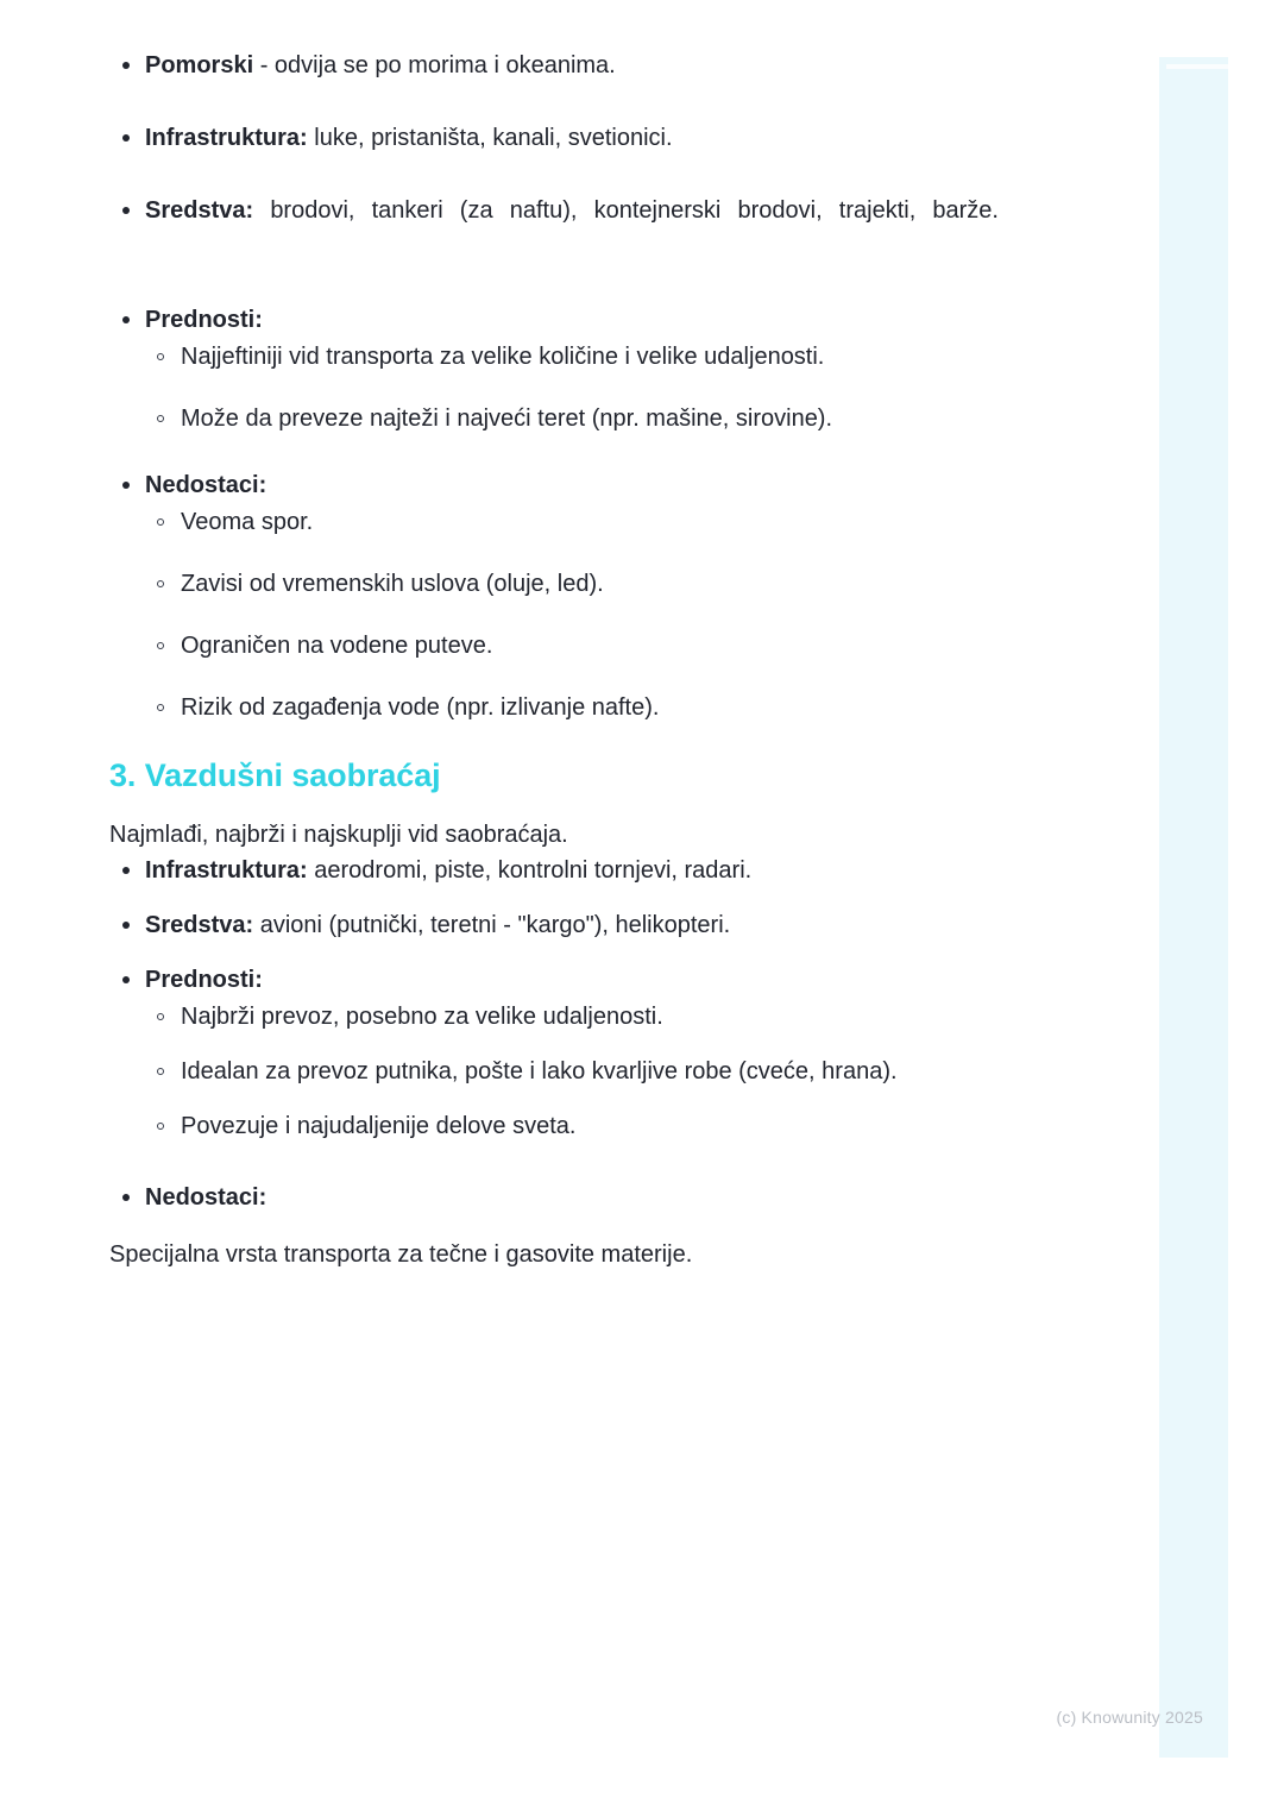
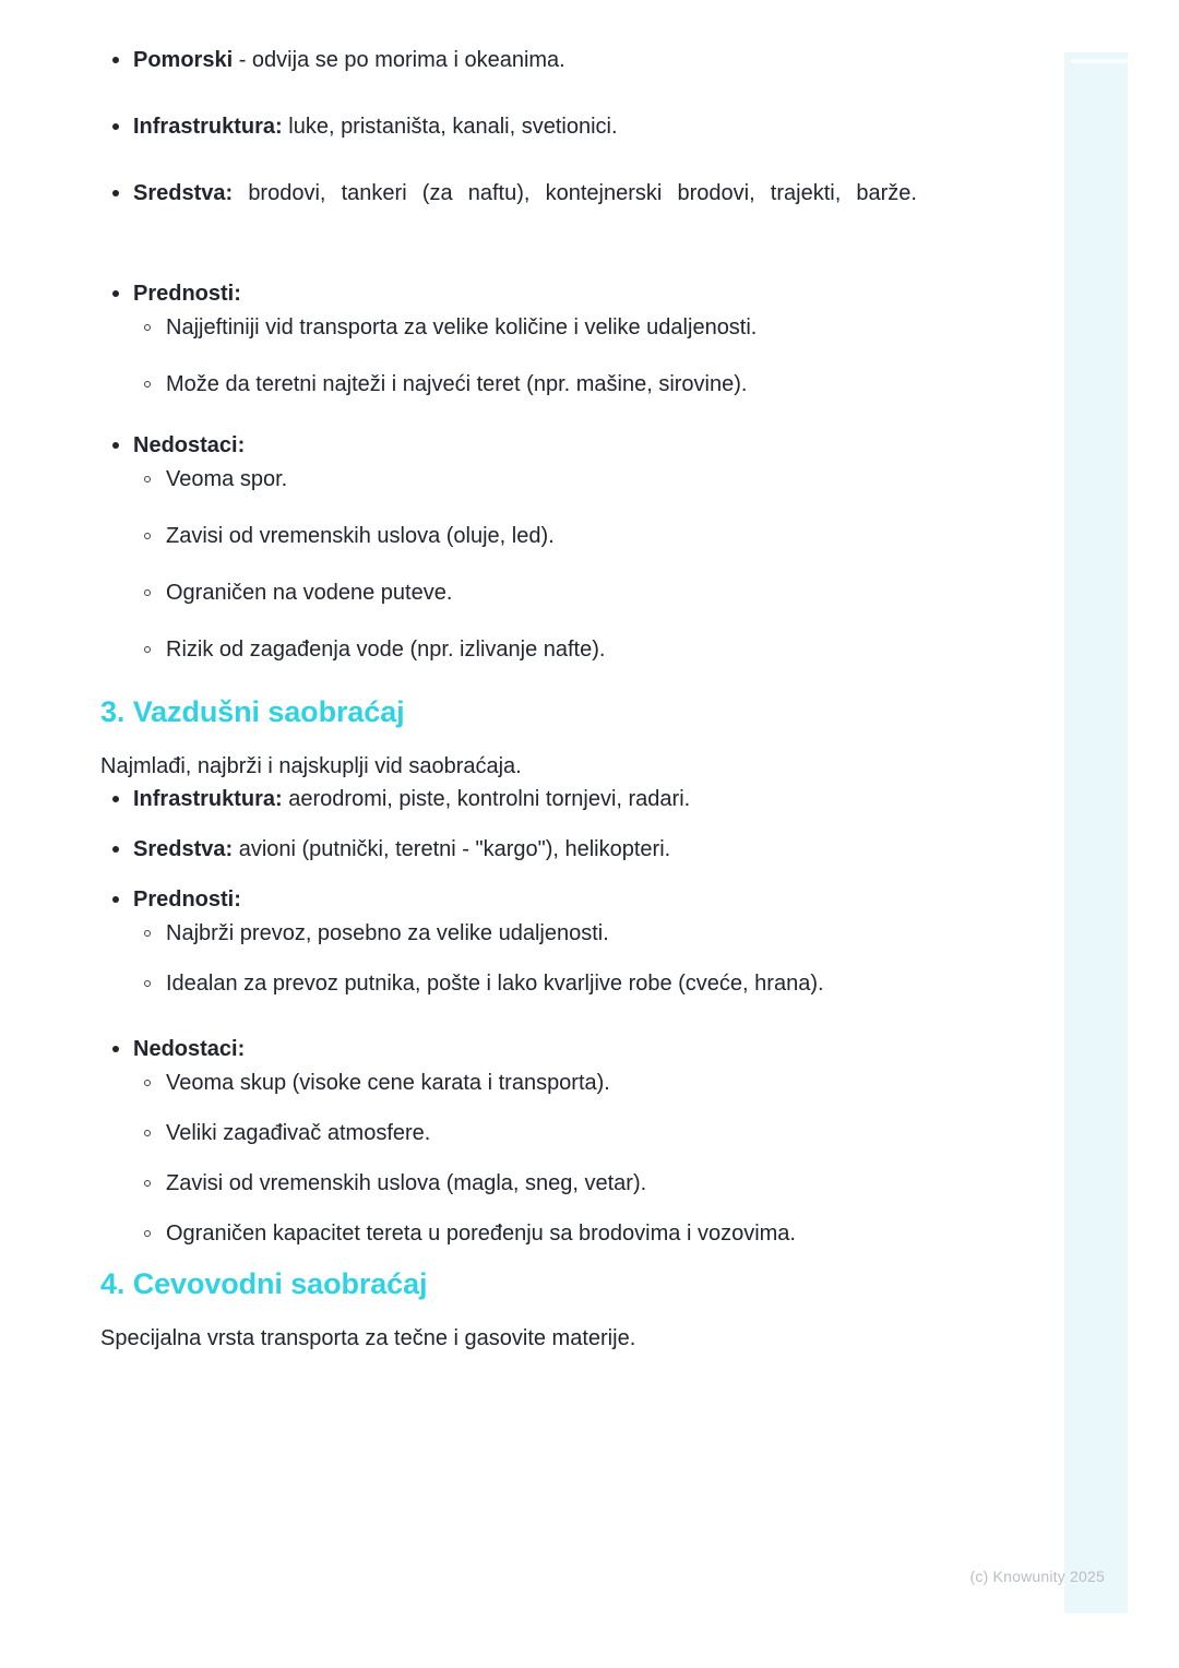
  Pomorski - odvija se po morima i okeanima.
  Infrastruktura: luke, pristaništa, kanali, svetionici.
  Sredstva: brodovi, tankeri (za naftu), kontejnerski brodovi, trajekti, barže.
  Prednosti:
  Najjeftiniji vid transporta za velike količine i velike udaljenosti.
- Može da preveze najteži i najveći teret (npr. mašine, sirovine).
+ Može da teretni najteži i najveći teret (npr. mašine, sirovine).
  Nedostaci:
  Veoma spor.
  Zavisi od vremenskih uslova (oluje, led).
  Ograničen na vodene puteve.
  Rizik od zagađenja vode (npr. izlivanje nafte).
  3. Vazdušni saobraćaj
  Najmlađi, najbrži i najskuplji vid saobraćaja.
  Infrastruktura: aerodromi, piste, kontrolni tornjevi, radari.
  Sredstva: avioni (putnički, teretni - "kargo"), helikopteri.
  Prednosti:
  Najbrži prevoz, posebno za velike udaljenosti.
  Idealan za prevoz putnika, pošte i lako kvarljive robe (cveće, hrana).
- Povezuje i najudaljenije delove sveta.
  Nedostaci:
+ Veoma skup (visoke cene karata i transporta).
+ Veliki zagađivač atmosfere.
+ Zavisi od vremenskih uslova (magla, sneg, vetar).
+ Ograničen kapacitet tereta u poređenju sa brodovima i vozovima.
+ 4. Cevovodni saobraćaj
  Specijalna vrsta transporta za tečne i gasovite materije.
  (c) Knowunity 2025
